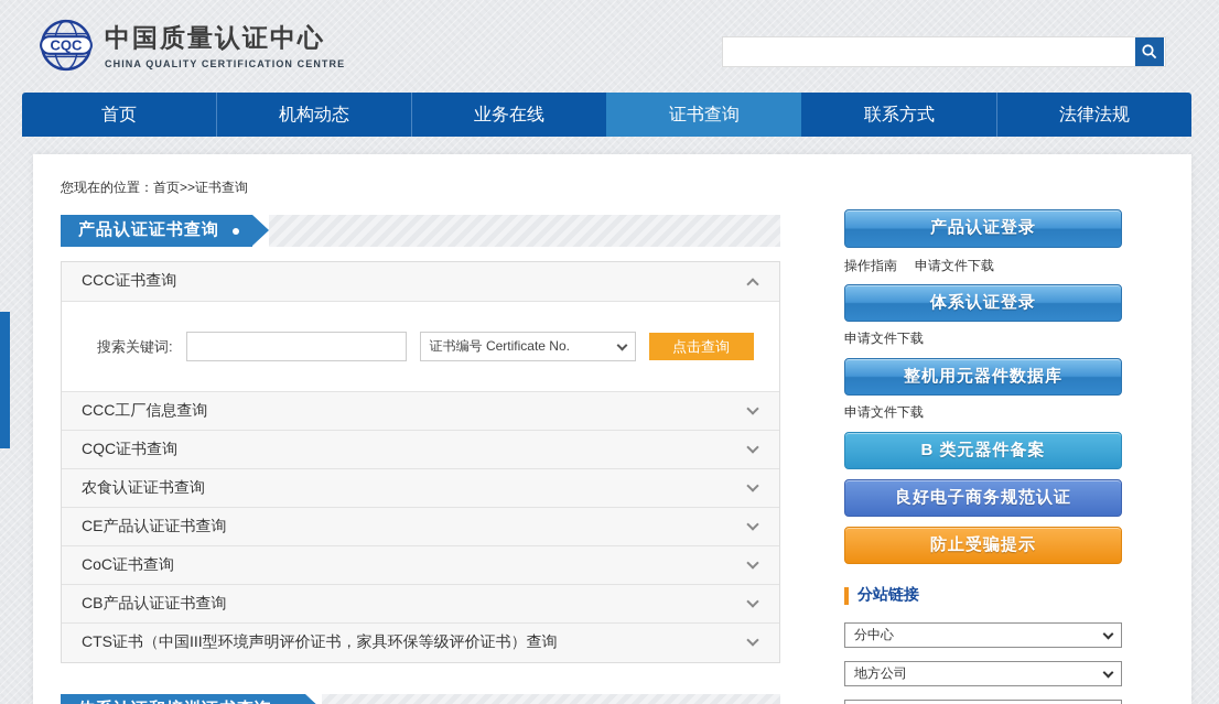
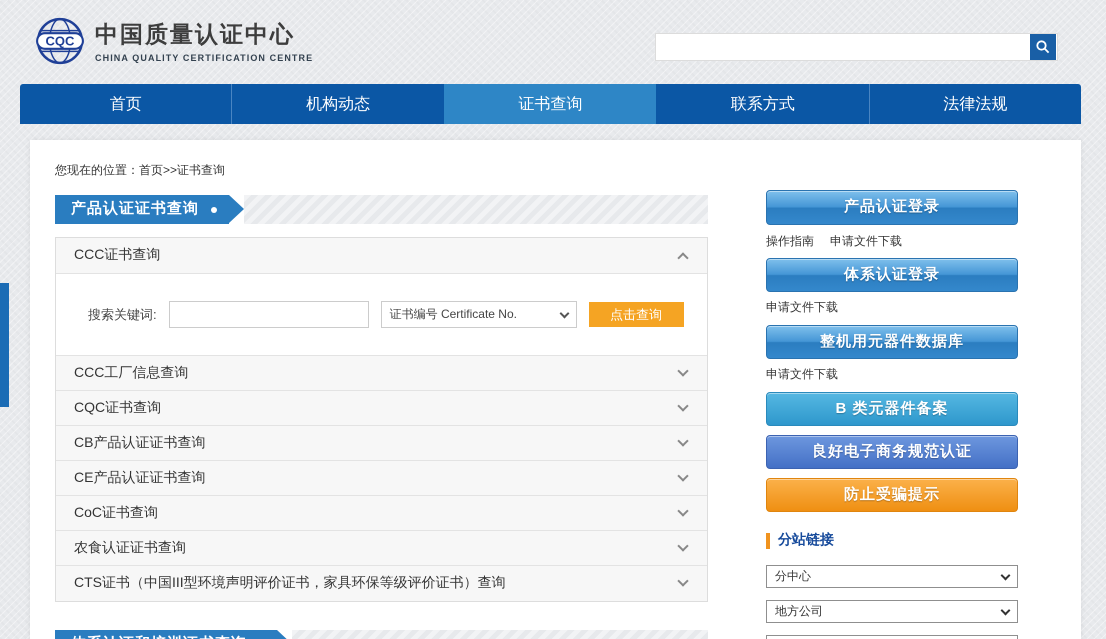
  CQC
  中国质量认证中心
  CHINA QUALITY CERTIFICATION CENTRE
  首页
  机构动态
- 业务在线
  证书查询
  联系方式
  法律法规
  您现在的位置：首页>>证书查询
  产品认证证书查询
  CCC证书查询
  搜索关键词:
  证书编号 Certificate No.
  点击查询
  CCC工厂信息查询
  CQC证书查询
- 农食认证证书查询
+ CB产品认证证书查询
  CE产品认证证书查询
  CoC证书查询
- CB产品认证证书查询
+ 农食认证证书查询
  CTS证书（中国III型环境声明评价证书，家具环保等级评价证书）查询
  产品认证登录
  操作指南
  申请文件下载
  体系认证登录
  申请文件下载
  整机用元器件数据库
  申请文件下载
  B 类元器件备案
  良好电子商务规范认证
  防止受骗提示
  分站链接
  分中心
  地方公司
